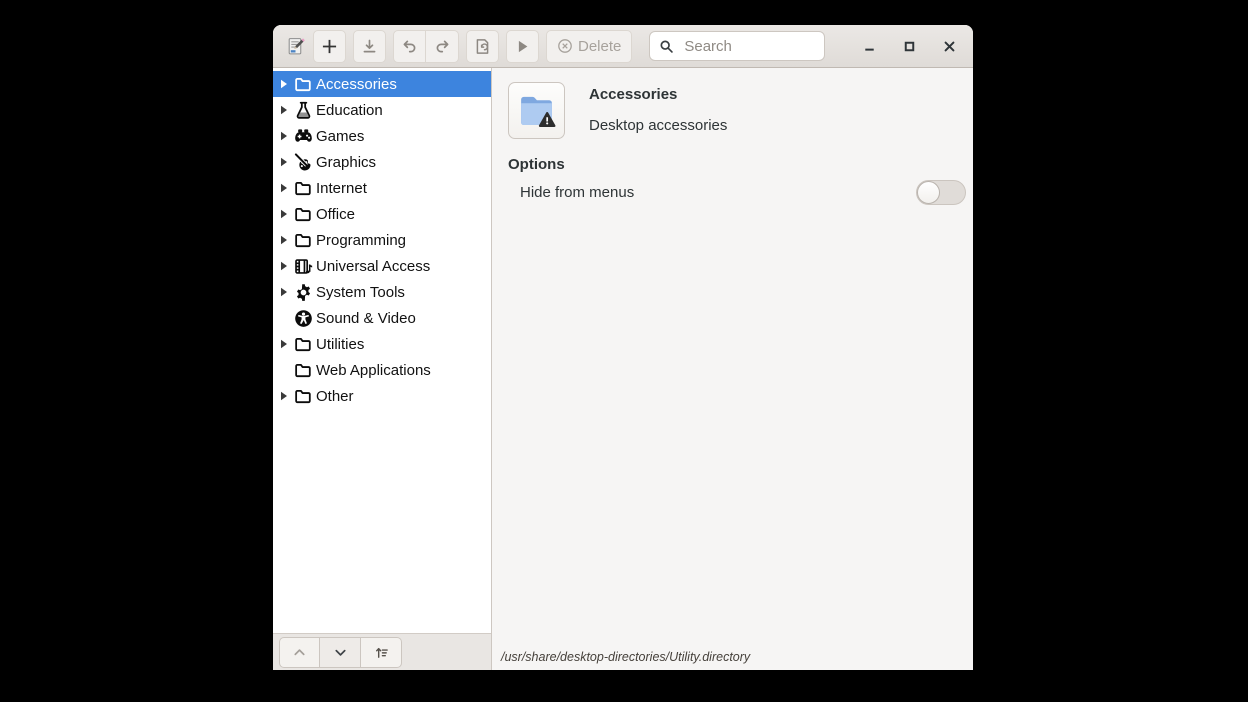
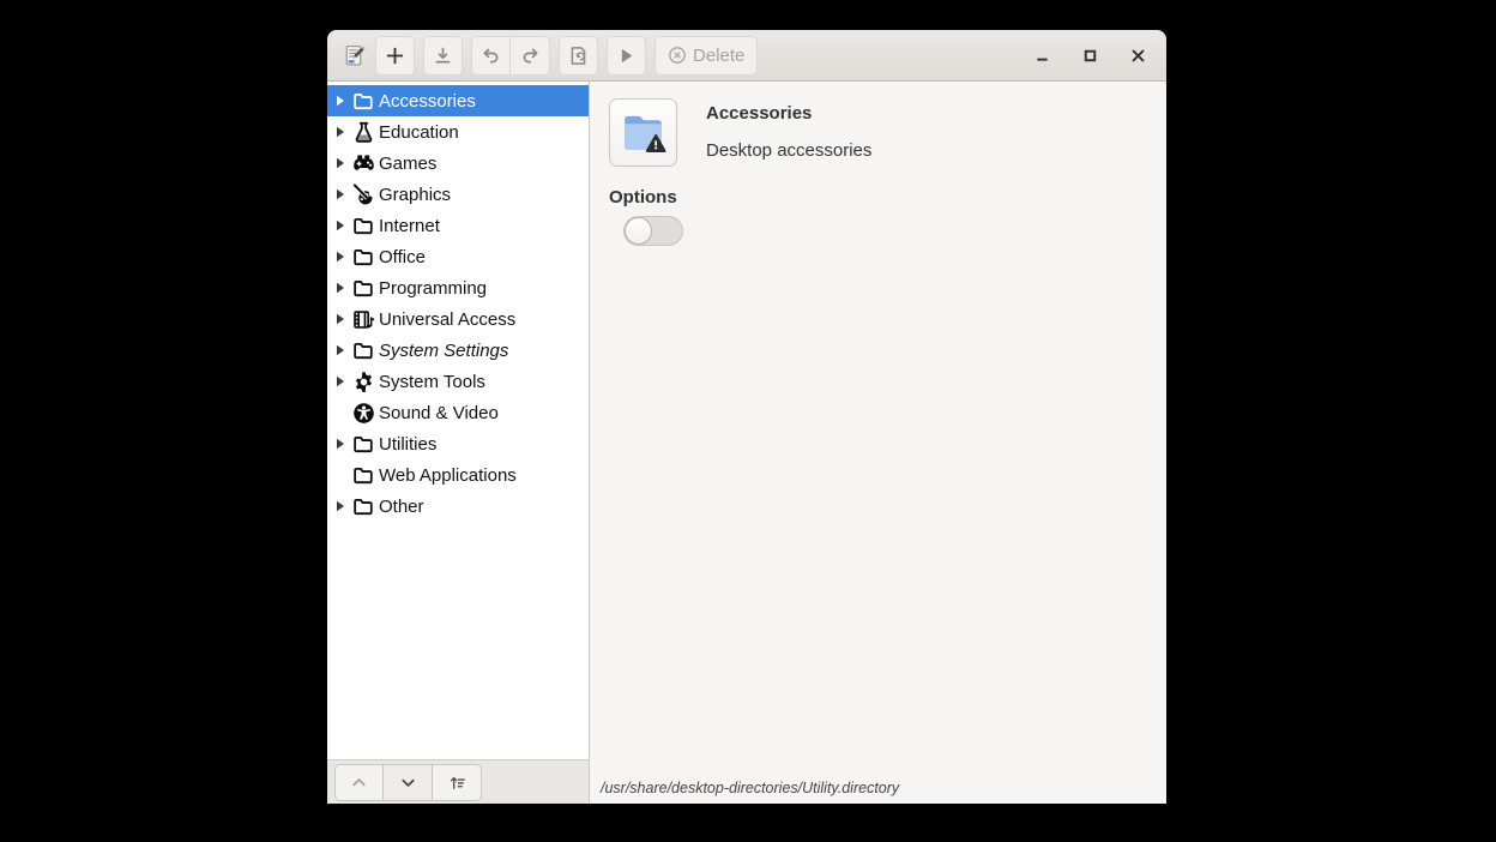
  Delete
- Search
  Accessories
  Education
  Games
  Graphics
  Internet
  Office
  Programming
  Universal Access
+ System Settings
  System Tools
  Sound & Video
  Utilities
  Web Applications
  Other
  Accessories
  Desktop accessories
  Options
- Hide from menus
  /usr/share/desktop-directories/Utility.directory
